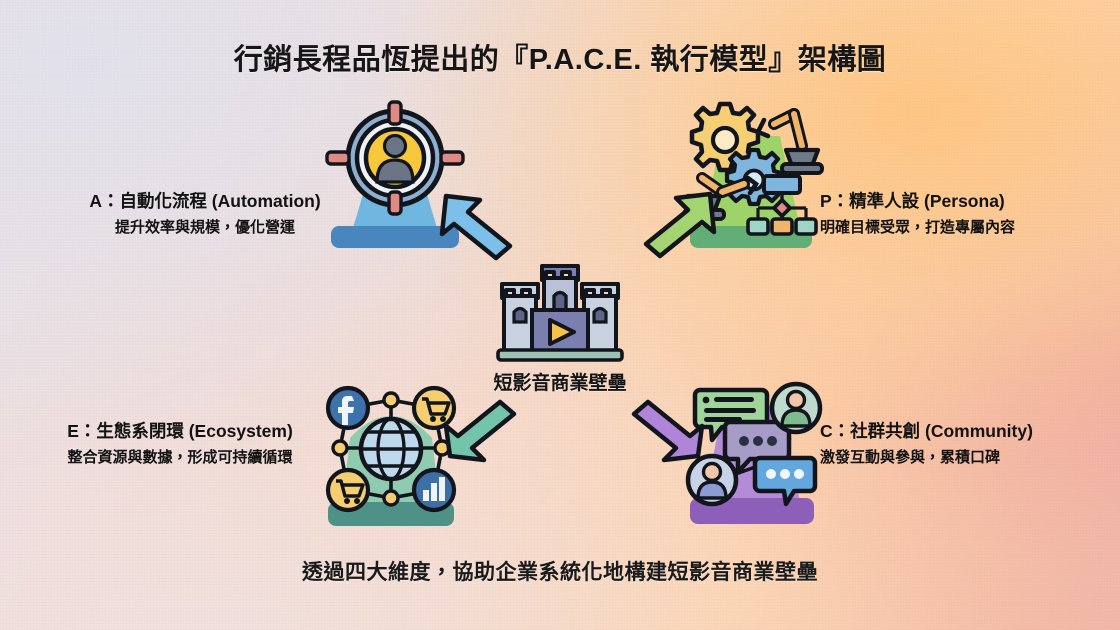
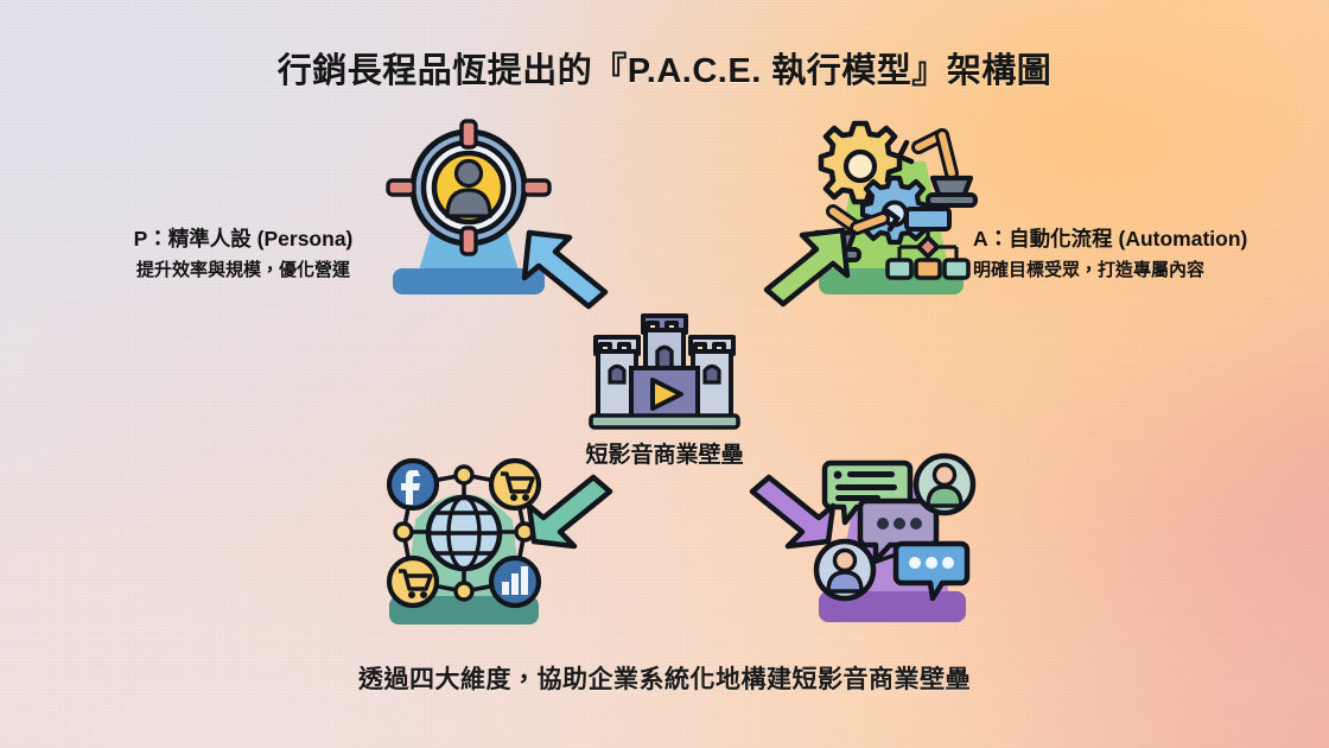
  行銷長程品恆提出的『P.A.C.E. 執行模型』架構圖
- A：自動化流程 (Automation)
+ P：精準人設 (Persona)
  提升效率與規模，優化營運
- P：精準人設 (Persona)
+ A：自動化流程 (Automation)
  明確目標受眾，打造專屬內容
  短影音商業壁壘
- E：生態系閉環 (Ecosystem)
- 整合資源與數據，形成可持續循環
- C：社群共創 (Community)
- 激發互動與參與，累積口碑
  透過四大維度，協助企業系統化地構建短影音商業壁壘
